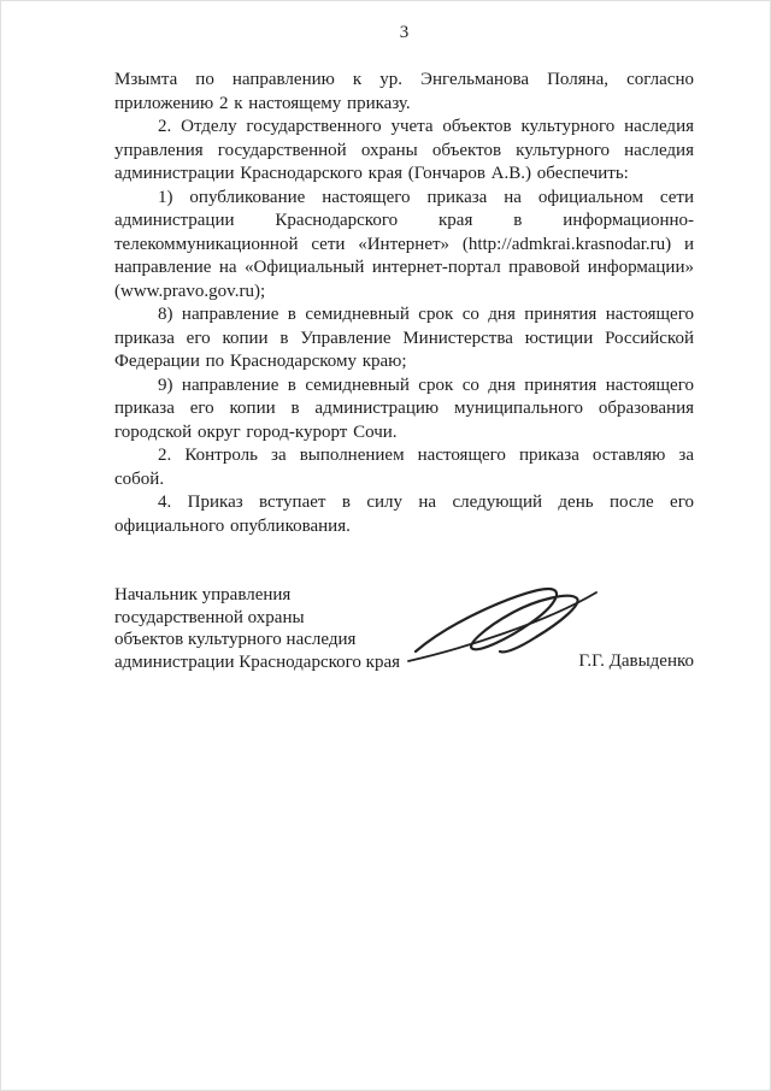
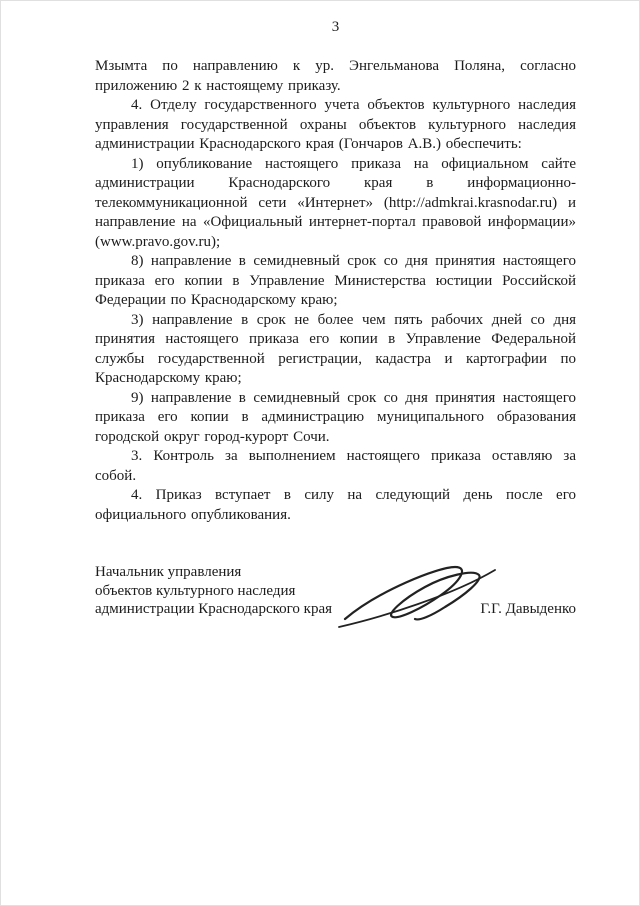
  3
  Мзымта по направлению к ур. Энгельманова Поляна, согласно приложению 2 к настоящему приказу.
- 2. Отделу государственного учета объектов культурного наследия управления государственной охраны объектов культурного наследия администрации Краснодарского края (Гончаров А.В.) обеспечить:
+ 4. Отделу государственного учета объектов культурного наследия управления государственной охраны объектов культурного наследия администрации Краснодарского края (Гончаров А.В.) обеспечить:
- 1) опубликование настоящего приказа на официальном сети администрации Краснодарского края в информационно-телекоммуникационной сети «Интернет» (http://admkrai.krasnodar.ru) и направление на «Официальный интернет-портал правовой информации» (www.pravo.gov.ru);
+ 1) опубликование настоящего приказа на официальном сайте администрации Краснодарского края в информационно-телекоммуникационной сети «Интернет» (http://admkrai.krasnodar.ru) и направление на «Официальный интернет-портал правовой информации» (www.pravo.gov.ru);
  8) направление в семидневный срок со дня принятия настоящего приказа его копии в Управление Министерства юстиции Российской Федерации по Краснодарскому краю;
+ 3) направление в срок не более чем пять рабочих дней со дня принятия настоящего приказа его копии в Управление Федеральной службы государственной регистрации, кадастра и картографии по Краснодарскому краю;
  9) направление в семидневный срок со дня принятия настоящего приказа его копии в администрацию муниципального образования городской округ город-курорт Сочи.
- 2. Контроль за выполнением настоящего приказа оставляю за собой.
+ 3. Контроль за выполнением настоящего приказа оставляю за собой.
  4. Приказ вступает в силу на следующий день после его официального опубликования.
  Начальник управления
- государственной охраны
  объектов культурного наследия
  администрации Краснодарского края
  Г.Г. Давыденко
